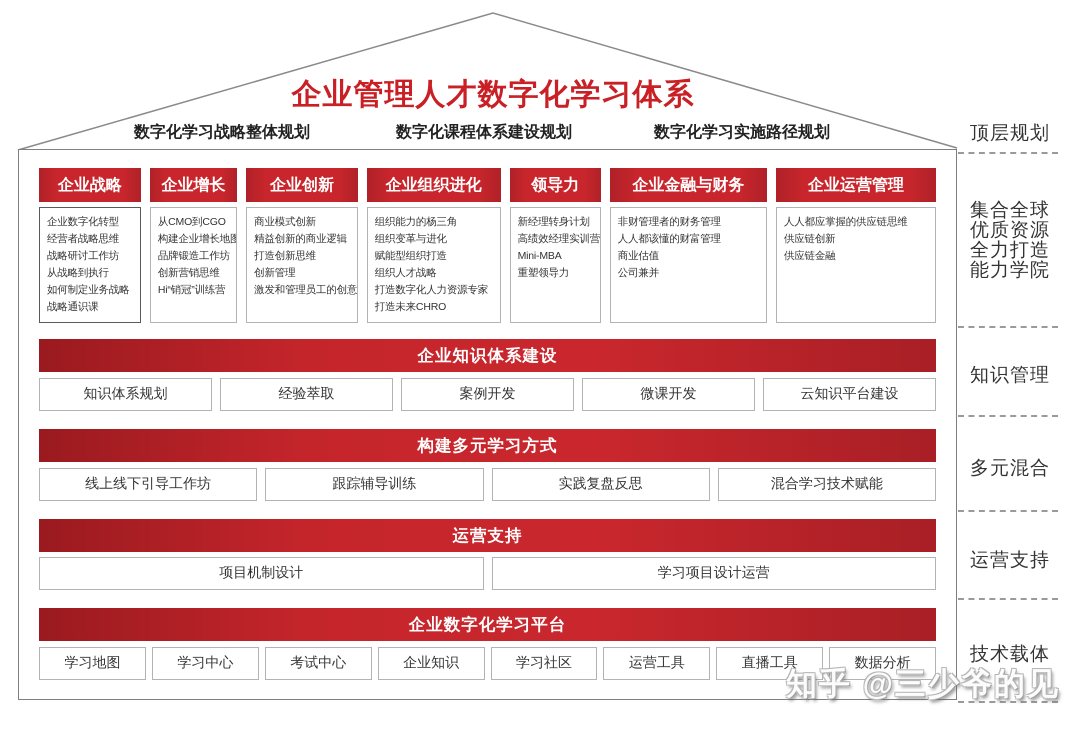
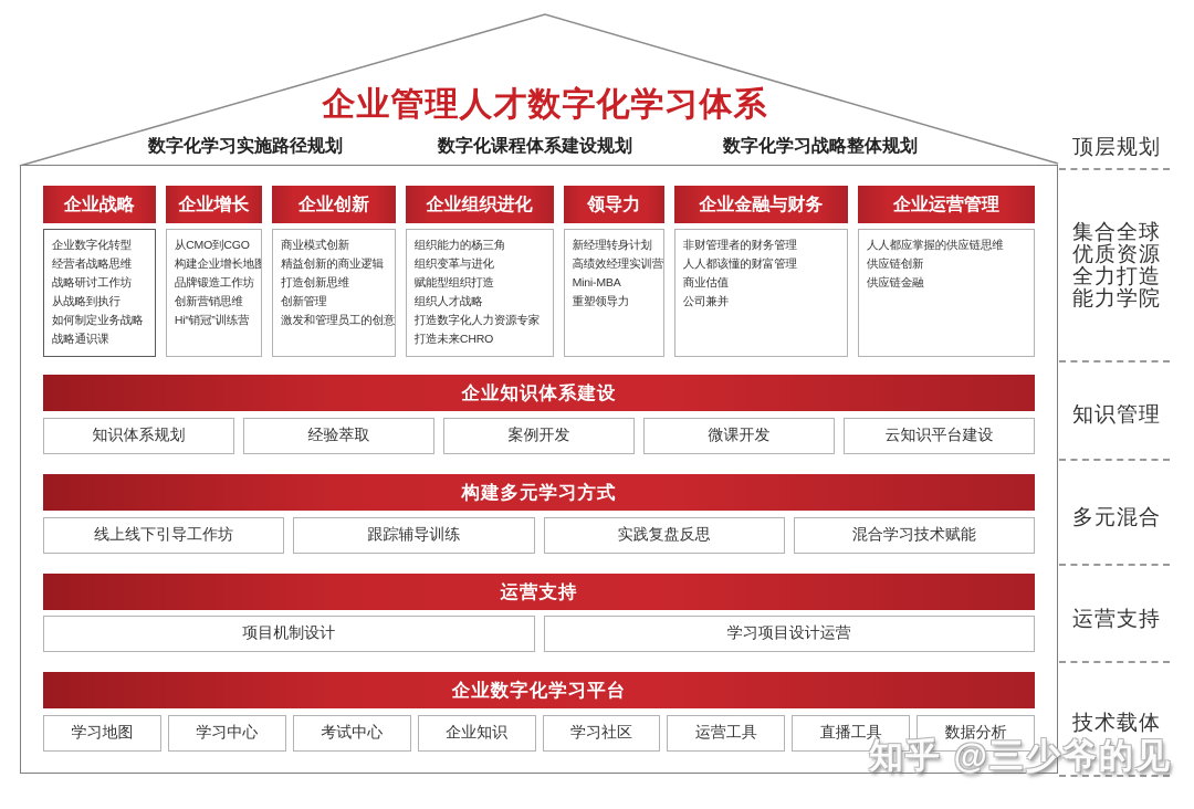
  企业管理人才数字化学习体系
- 数字化学习战略整体规划
+ 数字化学习实施路径规划
  数字化课程体系建设规划
- 数字化学习实施路径规划
+ 数字化学习战略整体规划
  企业战略
  企业数字化转型
  经营者战略思维
  战略研讨工作坊
  从战略到执行
  如何制定业务战略
  战略通识课
  企业增长
  从CMO到CGO
  构建企业增长地图
  品牌锻造工作坊
  创新营销思维
  Hi“销冠”训练营
  企业创新
  商业模式创新
  精益创新的商业逻辑
  打造创新思维
  创新管理
  激发和管理员工的创意
  企业组织进化
  组织能力的杨三角
  组织变革与进化
  赋能型组织打造
  组织人才战略
  打造数字化人力资源专家
  打造未来CHRO
  领导力
  新经理转身计划
  高绩效经理实训营
  Mini-MBA
  重塑领导力
  企业金融与财务
  非财管理者的财务管理
  人人都该懂的财富管理
  商业估值
  公司兼并
  企业运营管理
  人人都应掌握的供应链思维
  供应链创新
  供应链金融
  企业知识体系建设
  知识体系规划
  经验萃取
  案例开发
  微课开发
  云知识平台建设
  构建多元学习方式
  线上线下引导工作坊
  跟踪辅导训练
  实践复盘反思
  混合学习技术赋能
  运营支持
  项目机制设计
  学习项目设计运营
  企业数字化学习平台
  学习地图
  学习中心
  考试中心
  企业知识
  学习社区
  运营工具
  直播工具
  数据分析
  顶层规划
  集合全球
  优质资源
  全力打造
  能力学院
  知识管理
  多元混合
  运营支持
  技术载体
  知乎 @三少爷的见
